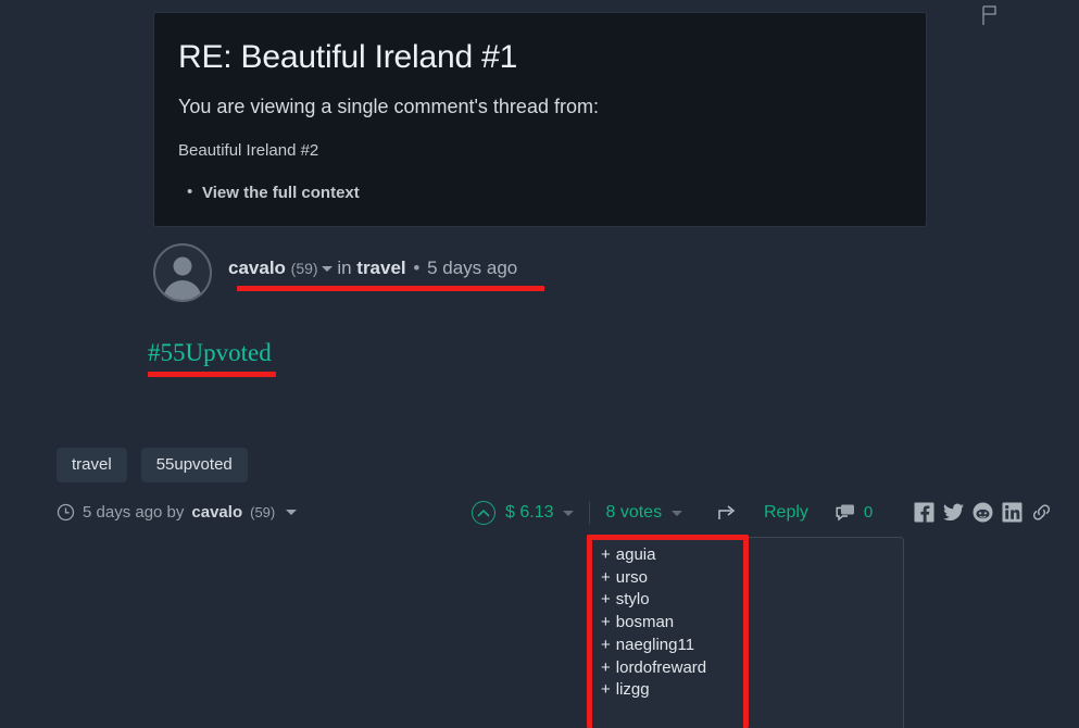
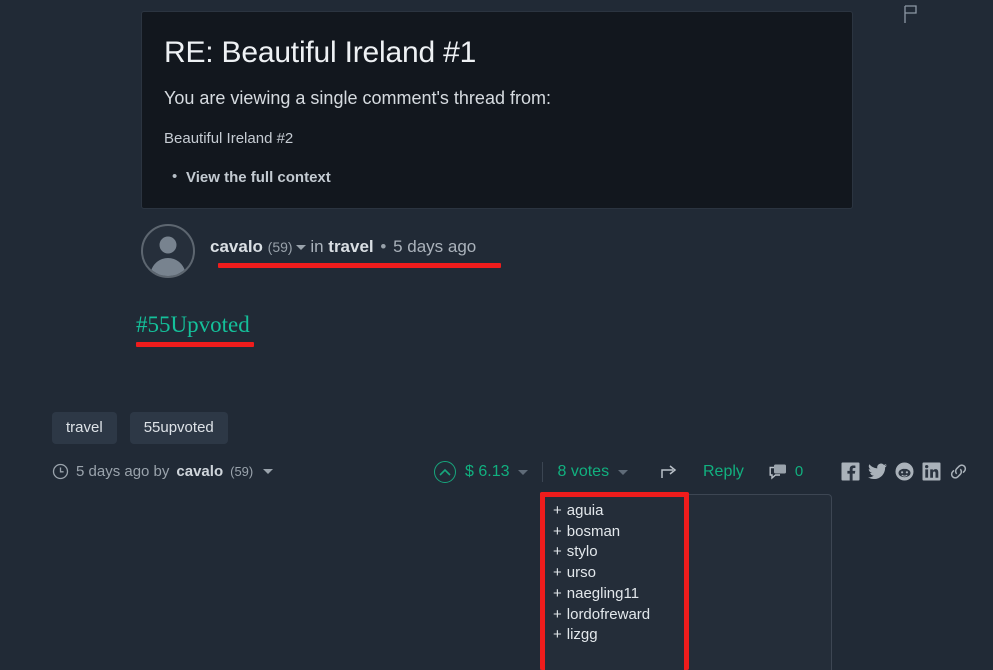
  RE: Beautiful Ireland #1
  You are viewing a single comment's thread from:
  Beautiful Ireland #2
  View the full context
  cavalo (59) in travel • 5 days ago
  #55Upvoted
  travel
  55upvoted
  5 days ago by
  cavalo
  (59)
  $ 6.13
  8 votes
  Reply
  0
  + aguia
- + urso
+ + bosman
  + stylo
- + bosman
+ + urso
  + naegling11
  + lordofreward
  + lizgg
